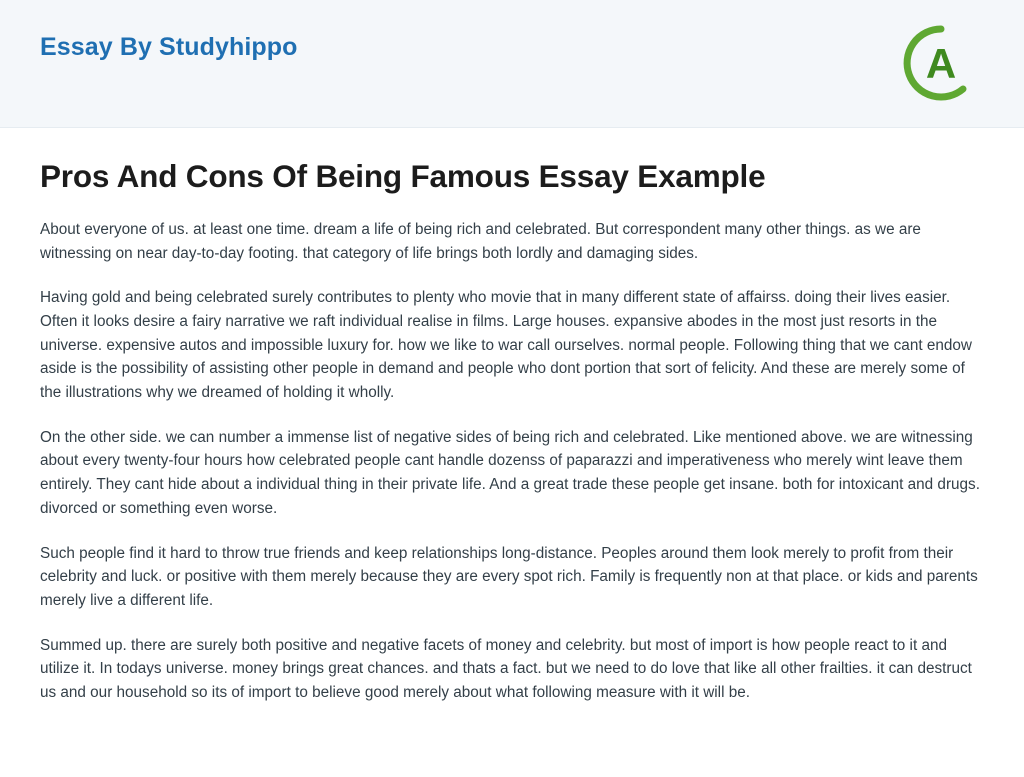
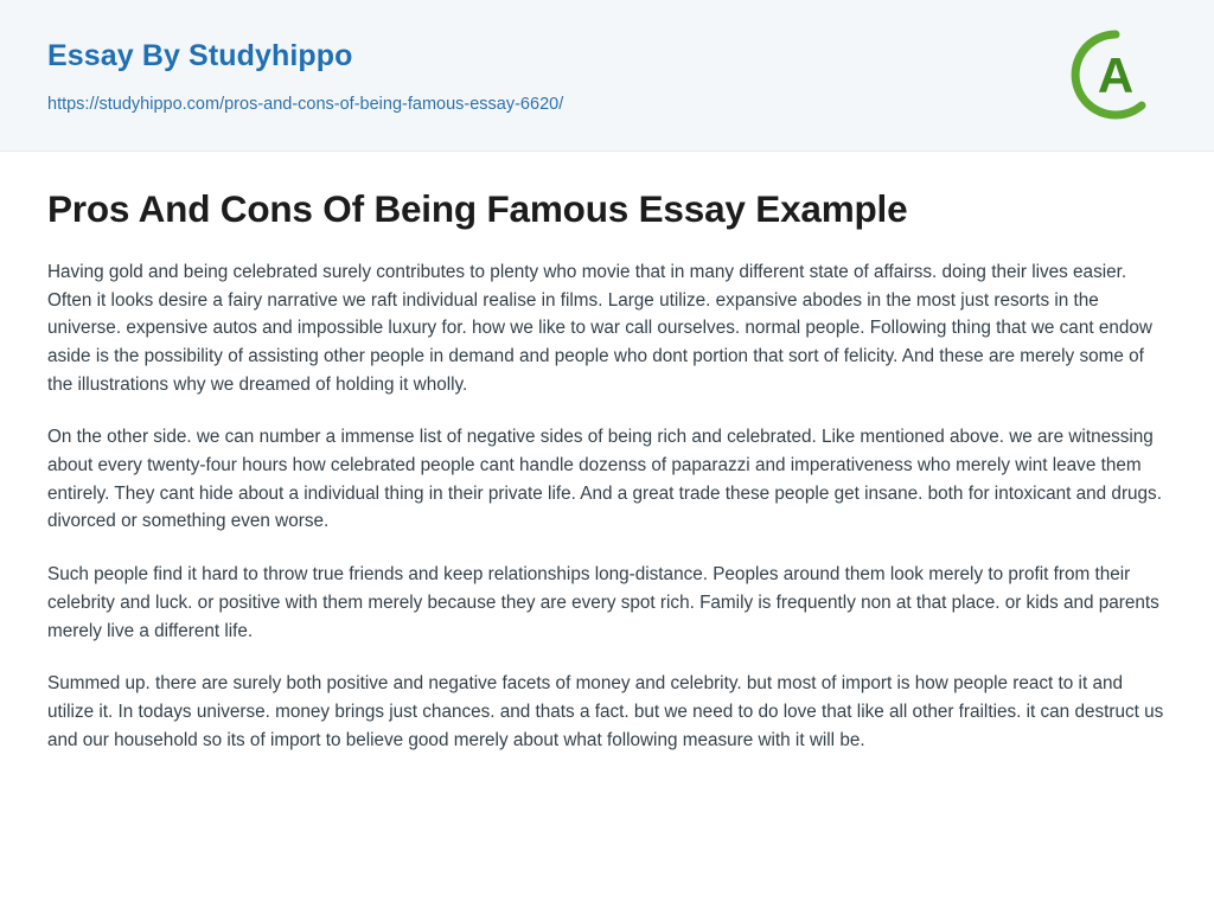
  Essay By Studyhippo
+ https://studyhippo.com/pros-and-cons-of-being-famous-essay-6620/
  A
  Pros And Cons Of Being Famous Essay Example
- About everyone of us. at least one time. dream a life of being rich and celebrated. But correspondent many other things. as we are witnessing on near day-to-day footing. that category of life brings both lordly and damaging sides.
- Having gold and being celebrated surely contributes to plenty who movie that in many different state of affairss. doing their lives easier. Often it looks desire a fairy narrative we raft individual realise in films. Large houses. expansive abodes in the most just resorts in the universe. expensive autos and impossible luxury for. how we like to war call ourselves. normal people. Following thing that we cant endow aside is the possibility of assisting other people in demand and people who dont portion that sort of felicity. And these are merely some of the illustrations why we dreamed of holding it wholly.
+ Having gold and being celebrated surely contributes to plenty who movie that in many different state of affairss. doing their lives easier. Often it looks desire a fairy narrative we raft individual realise in films. Large utilize. expansive abodes in the most just resorts in the universe. expensive autos and impossible luxury for. how we like to war call ourselves. normal people. Following thing that we cant endow aside is the possibility of assisting other people in demand and people who dont portion that sort of felicity. And these are merely some of the illustrations why we dreamed of holding it wholly.
  On the other side. we can number a immense list of negative sides of being rich and celebrated. Like mentioned above. we are witnessing about every twenty-four hours how celebrated people cant handle dozenss of paparazzi and imperativeness who merely wint leave them entirely. They cant hide about a individual thing in their private life. And a great trade these people get insane. both for intoxicant and drugs. divorced or something even worse.
  Such people find it hard to throw true friends and keep relationships long-distance. Peoples around them look merely to profit from their celebrity and luck. or positive with them merely because they are every spot rich. Family is frequently non at that place. or kids and parents merely live a different life.
- Summed up. there are surely both positive and negative facets of money and celebrity. but most of import is how people react to it and utilize it. In todays universe. money brings great chances. and thats a fact. but we need to do love that like all other frailties. it can destruct us and our household so its of import to believe good merely about what following measure with it will be.
+ Summed up. there are surely both positive and negative facets of money and celebrity. but most of import is how people react to it and utilize it. In todays universe. money brings just chances. and thats a fact. but we need to do love that like all other frailties. it can destruct us and our household so its of import to believe good merely about what following measure with it will be.
